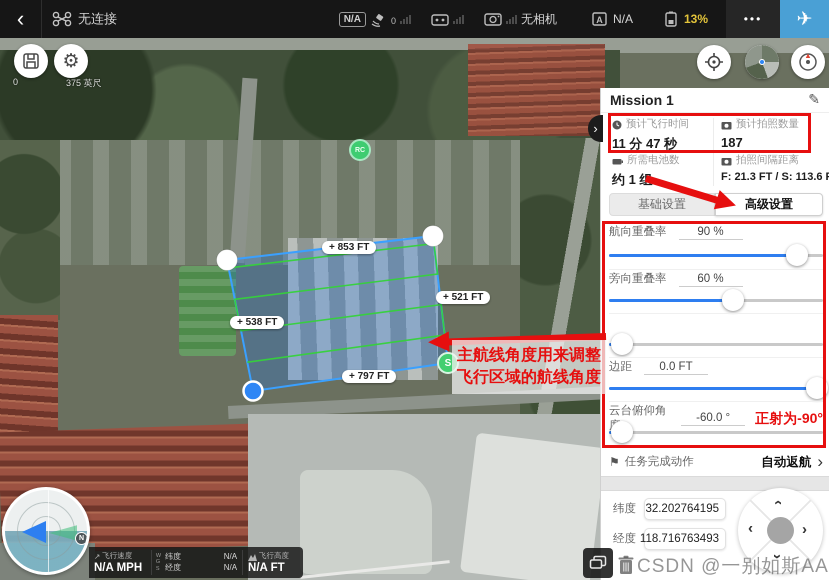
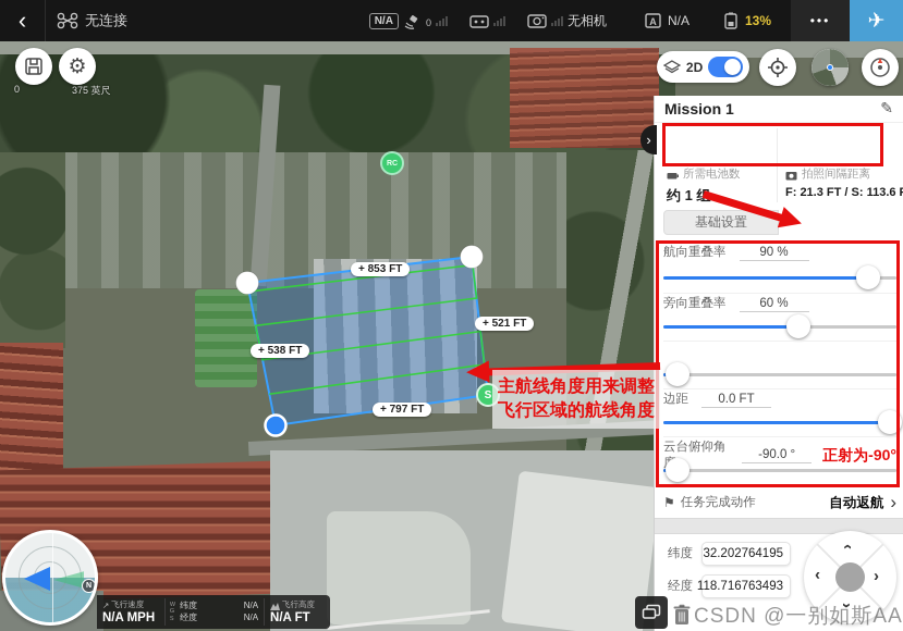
  0
  375 英尺
  S
  + 853 FT
  + 521 FT
  + 538 FT
  + 797 FT
  ‹
  无连接
  N/A
  0
  无相机
  A
  N/A
  13%
  •••
  ✈
  ⚙
+ 2D
  主航线角度用来调整
  飞行区域的航线角度
  Mission 1
  ✎
- 预计飞行时间
- 11 分 47 秒
- 预计拍照数量
- 187
  所需电池数
  拍照间隔距离
  F: 21.3 FT / S: 113.6
  基础设置
- 高级设置
  航向重叠率
  90 %
  旁向重叠率
  60 %
  边距
  0.0 FT
  云台俯仰角
- -60.0 °
+ -90.0 °
  正射为-90°
  ⚑
  任务完成动作
  自动返航
  ›
  纬度
  32.202764195
  经度
  118.716763493
  ›
  ›
  CSDN @一别如斯AA
  ↗
  飞行速度
  N/A MPH
  纬度
  N/A
  经度
  N/A
  飞行高度
  N/A FT
